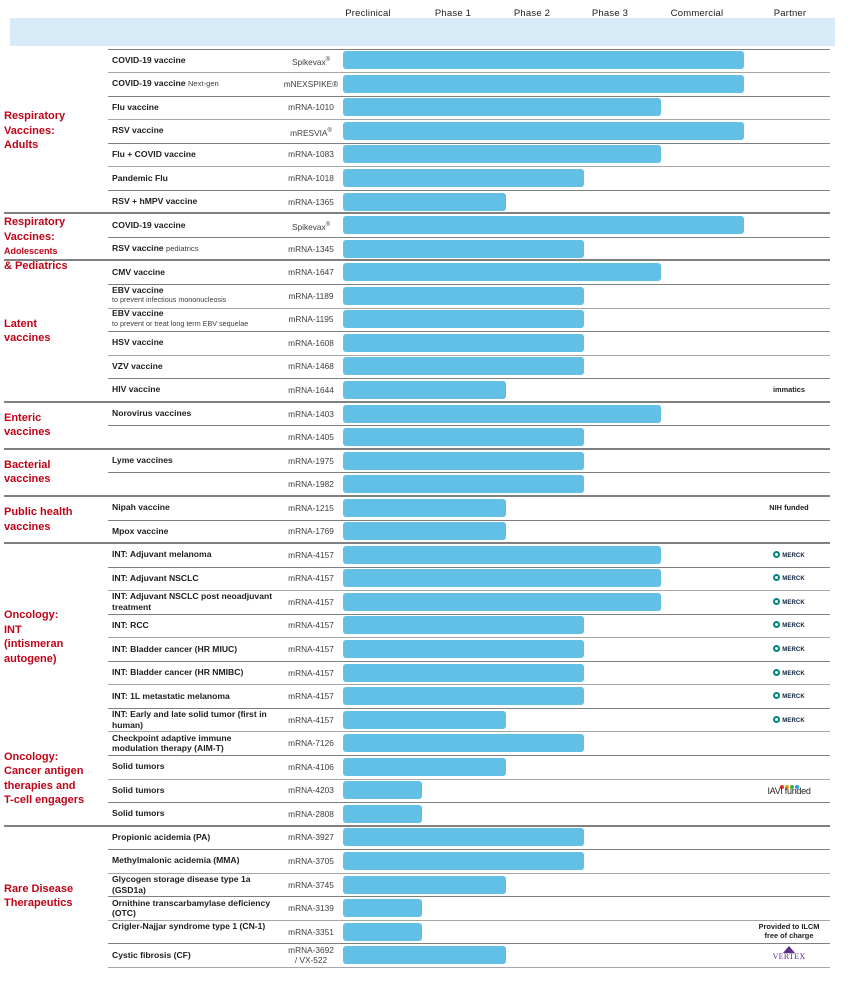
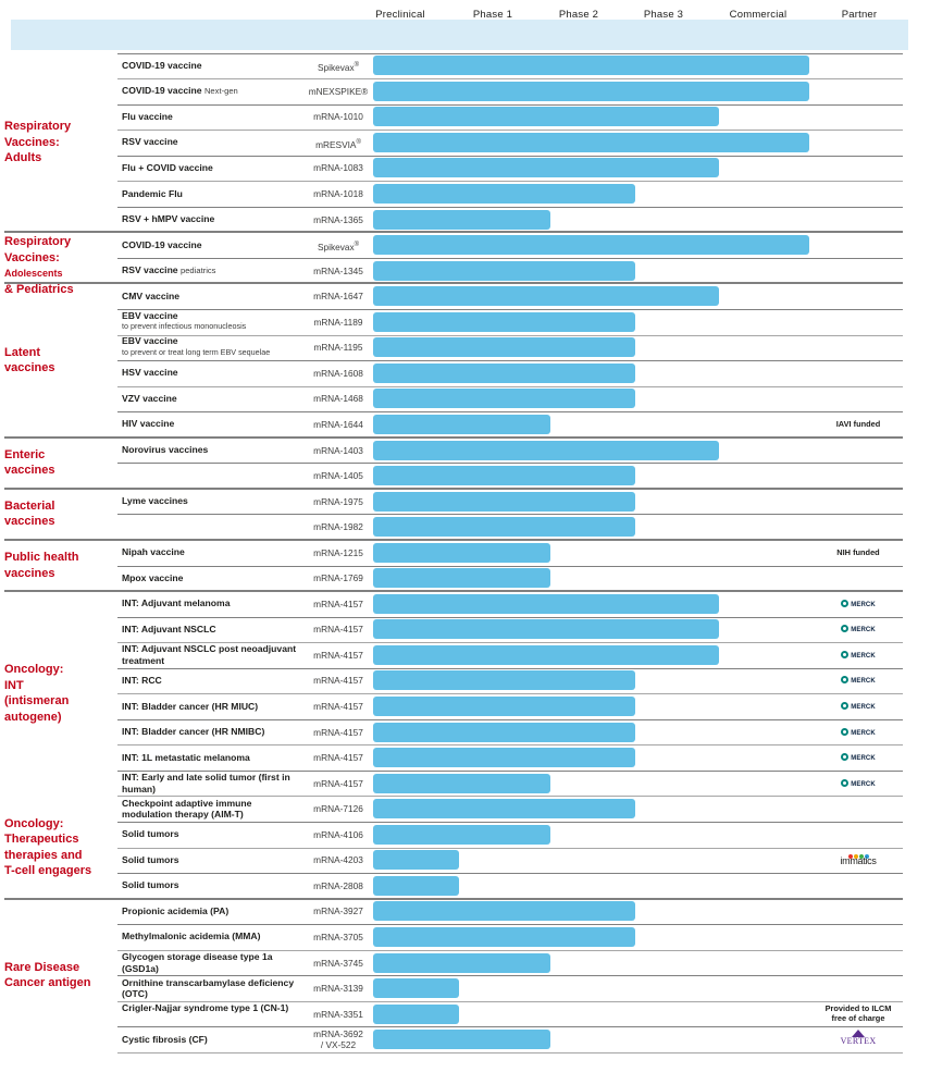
  Preclinical
  Phase 1
  Phase 2
  Phase 3
  Commercial
  Partner
  Respiratory
  Vaccines:
  Adults
  Respiratory
  Vaccines: Adolescents
  & Pediatrics
  Latent
  vaccines
  Enteric
  vaccines
  Bacterial
  vaccines
  Public health
  vaccines
  Oncology:
  INT
  (intismeran
  autogene)
  Oncology:
- Cancer antigen
+ Therapeutics
  therapies and
  T-cell engagers
  Rare Disease
- Therapeutics
+ Cancer antigen
  COVID-19 vaccine
  Spikevax
  COVID-19 vaccine Next-gen
  mNEXSPIKE®
  Flu vaccine
  mRNA-1010
  RSV vaccine
  mRESVIA
  Flu + COVID vaccine
  mRNA-1083
  Pandemic Flu
  mRNA-1018
  RSV + hMPV vaccine
  mRNA-1365
  COVID-19 vaccine
  Spikevax
  RSV vaccine pediatrics
  mRNA-1345
  CMV vaccine
  mRNA-1647
  EBV vaccine
  to prevent infectious mononucleosis
  mRNA-1189
  EBV vaccine
  to prevent or treat long term EBV sequelae
  mRNA-1195
  HSV vaccine
  mRNA-1608
  VZV vaccine
  mRNA-1468
  HIV vaccine
  mRNA-1644
- immatics
+ IAVI funded
  Norovirus vaccines
  mRNA-1403
  mRNA-1405
  Lyme vaccines
  mRNA-1975
  mRNA-1982
  Nipah vaccine
  mRNA-1215
  NIH funded
  Mpox vaccine
  mRNA-1769
  INT: Adjuvant melanoma
  mRNA-4157
  INT: Adjuvant NSCLC
  mRNA-4157
  INT: Adjuvant NSCLC post neoadjuvant treatment
  mRNA-4157
  INT: RCC
  mRNA-4157
  INT: Bladder cancer (HR MIUC)
  mRNA-4157
  INT: Bladder cancer (HR NMIBC)
  mRNA-4157
  INT: 1L metastatic melanoma
  mRNA-4157
  INT: Early and late solid tumor (first in human)
  mRNA-4157
  Checkpoint adaptive immune modulation therapy (AIM-T)
  mRNA-7126
  Solid tumors
  mRNA-4106
  Solid tumors
  mRNA-4203
- IAVI funded
+ immatics
  Solid tumors
  mRNA-2808
  Propionic acidemia (PA)
  mRNA-3927
  Methylmalonic acidemia (MMA)
  mRNA-3705
  Glycogen storage disease type 1a (GSD1a)
  mRNA-3745
  Ornithine transcarbamylase deficiency (OTC)
  mRNA-3139
  Crigler-Najjar syndrome type 1 (CN-1)
  mRNA-3351
  Provided to ILCM
  free of charge
  Cystic fibrosis (CF)
  mRNA-3692
  / VX-522
  VERTEX
